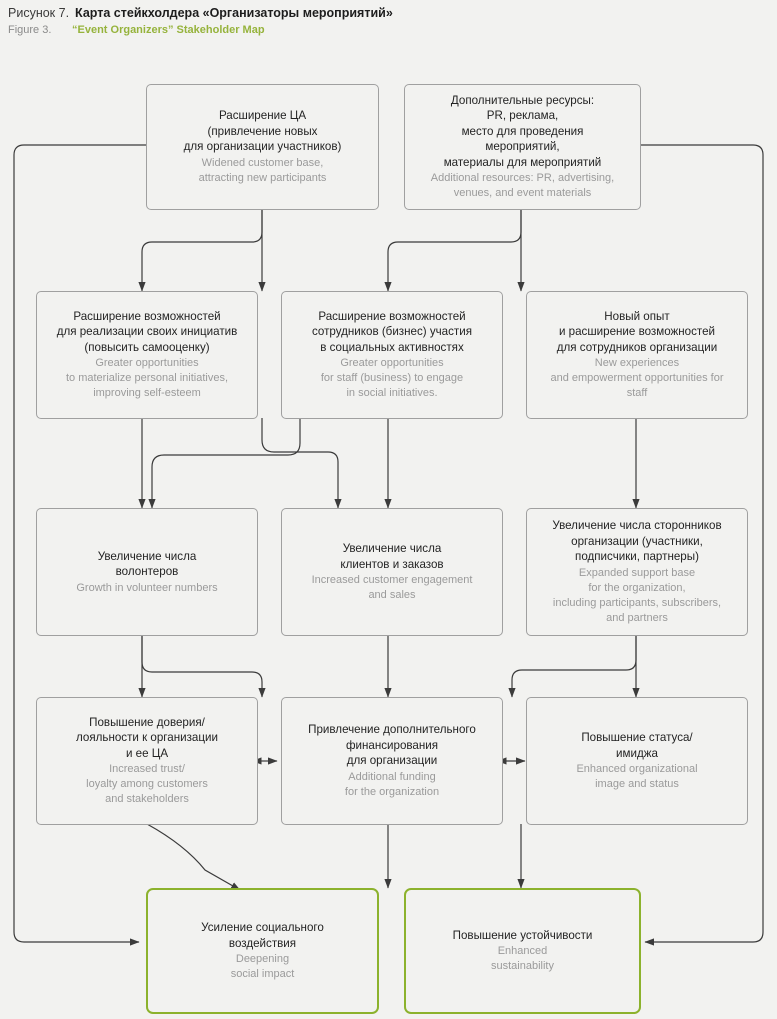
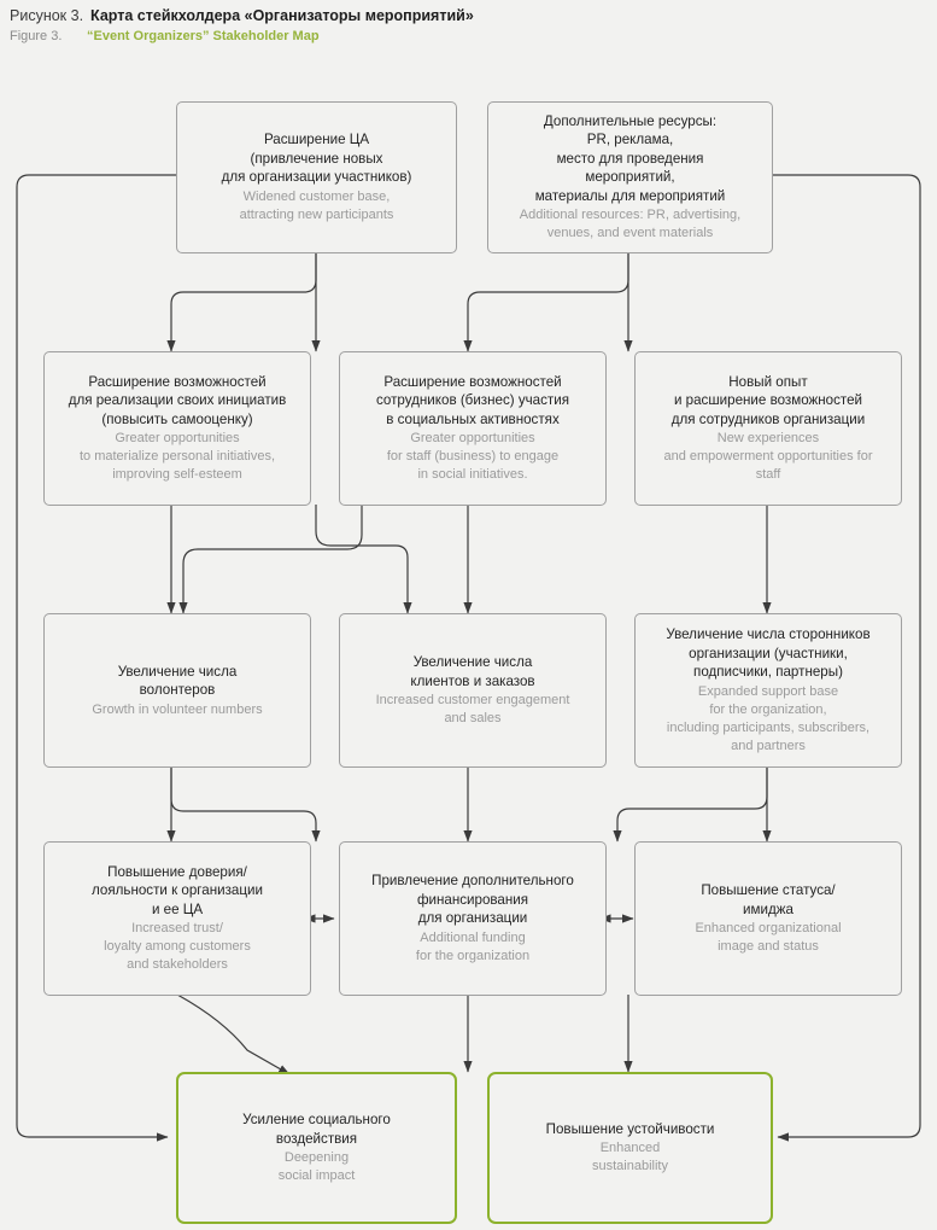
- Рисунок 7.
+ Рисунок 3.
  Карта стейкхолдера «Организаторы мероприятий»
  Figure 3.
  “Event Organizers” Stakeholder Map
  Расширение ЦА
  (привлечение новых
  для организации участников)
  Widened customer base,
  attracting new participants
  Дополнительные ресурсы:
  PR, реклама,
  место для проведения
  мероприятий,
  материалы для мероприятий
  Additional resources: PR, advertising,
  venues, and event materials
  Расширение возможностей
  для реализации своих инициатив
  (повысить самооценку)
  Greater opportunities
  to materialize personal initiatives,
  improving self-esteem
  Расширение возможностей
  сотрудников (бизнес) участия
  в социальных активностях
  Greater opportunities
  for staff (business) to engage
  in social initiatives.
  Новый опыт
  и расширение возможностей
  для сотрудников организации
  New experiences
  and empowerment opportunities for
  staff
  Увеличение числа
  волонтеров
  Growth in volunteer numbers
  Увеличение числа
  клиентов и заказов
  Increased customer engagement
  and sales
  Увеличение числа сторонников
  организации (участники,
  подписчики, партнеры)
  Expanded support base
  for the organization,
  including participants, subscribers,
  and partners
  Повышение доверия/
  лояльности к организации
  и ее ЦА
  Increased trust/
  loyalty among customers
  and stakeholders
  Привлечение дополнительного
  финансирования
  для организации
  Additional funding
  for the organization
  Повышение статуса/
  имиджа
  Enhanced organizational
  image and status
  Усиление социального
  воздействия
  Deepening
  social impact
  Повышение устойчивости
  Enhanced
  sustainability
